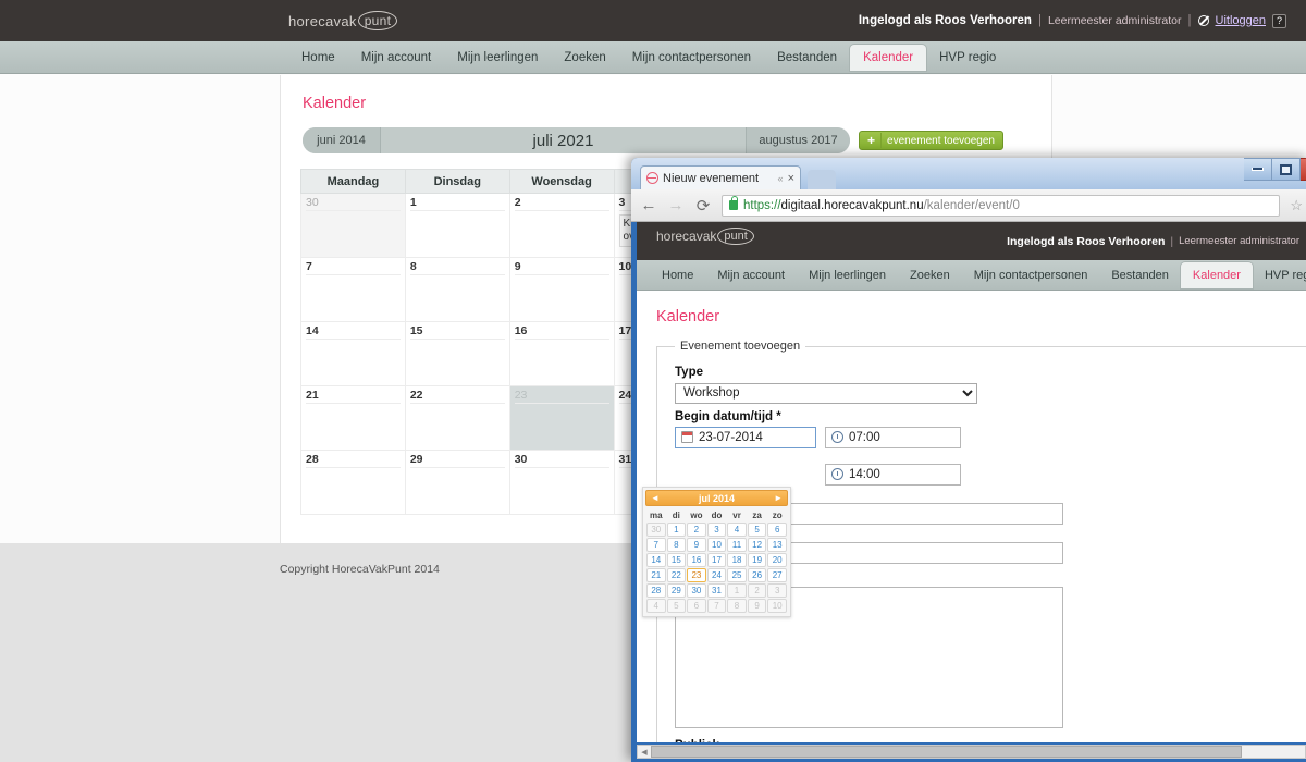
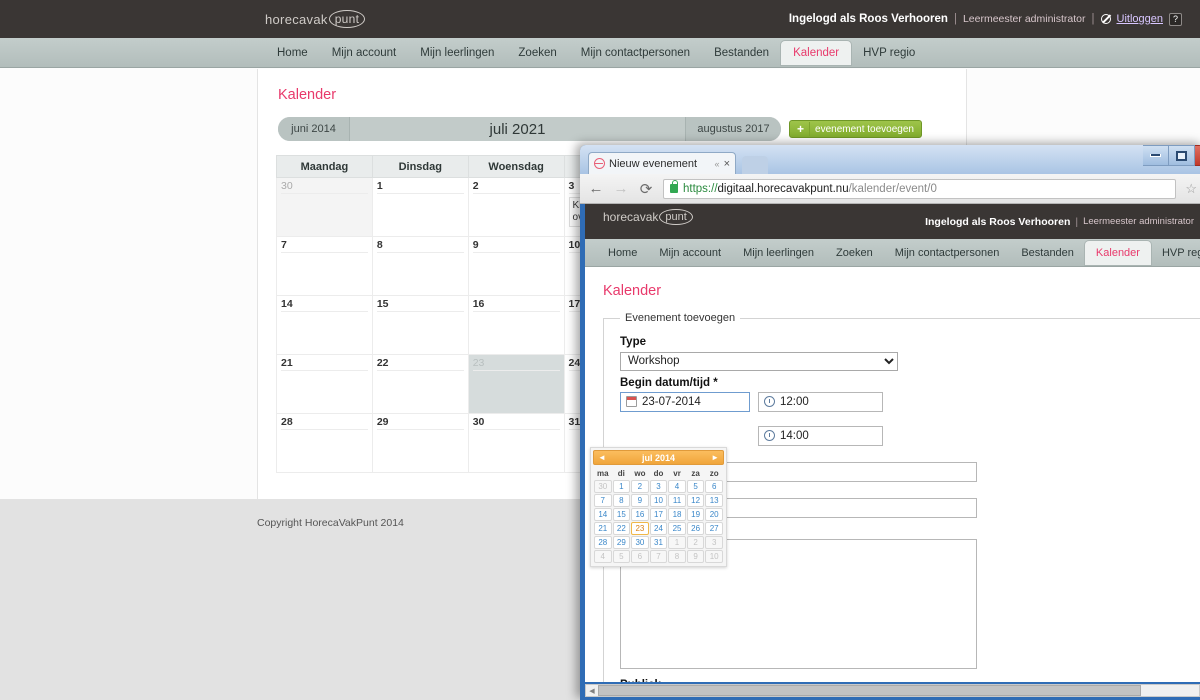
  horecavak
  punt
  Ingelogd als Roos Verhooren
  |
  Leermeester administrator
  |
  Uitloggen
  ?
  Home
  Mijn account
  Mijn leerlingen
  Zoeken
  Mijn contactpersonen
  Bestanden
  Kalender
  HVP regio
  Kalender
  juni 2014
  juli 2021
  augustus 2017
  +
  evenement toevoegen
  28	29	30	31
  Copyright HorecaVakPunt 2014
  Nieuw evenement
  «
  ×
  ←
  →
  ⟳
  https://digitaal.horecavakpunt.nu/kalender/event/0
  ☆
  horecavak
  punt
  Ingelogd als Roos Verhooren
  |
  Leermeester administrator
  Home
  Mijn account
  Mijn leerlingen
  Zoeken
  Mijn contactpersonen
  Bestanden
  Kalender
  Kalender
  Evenement toevoegen
  Type
  Workshop
  Begin datum/tijd *
  23-07-2014
- 07:00
+ 12:00
  14:00
  ◄
  jul 2014
  ►
  ma	di	wo	do	vr	za	zo
  30	1	2	3	4	5	6
  7	8	9	10	11	12	13
  14	15	16	17	18	19	20
  21	22	23	24	25	26	27
  28	29	30	31	1	2	3
  4	5	6	7	8	9	10
